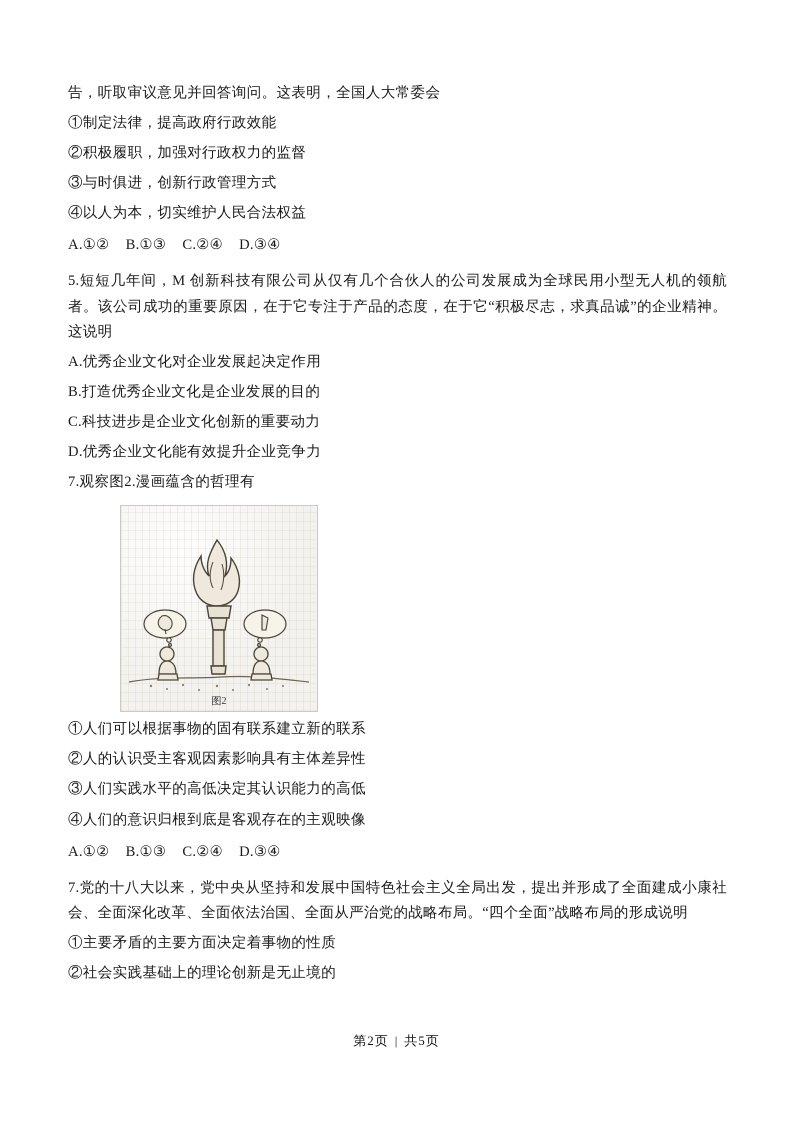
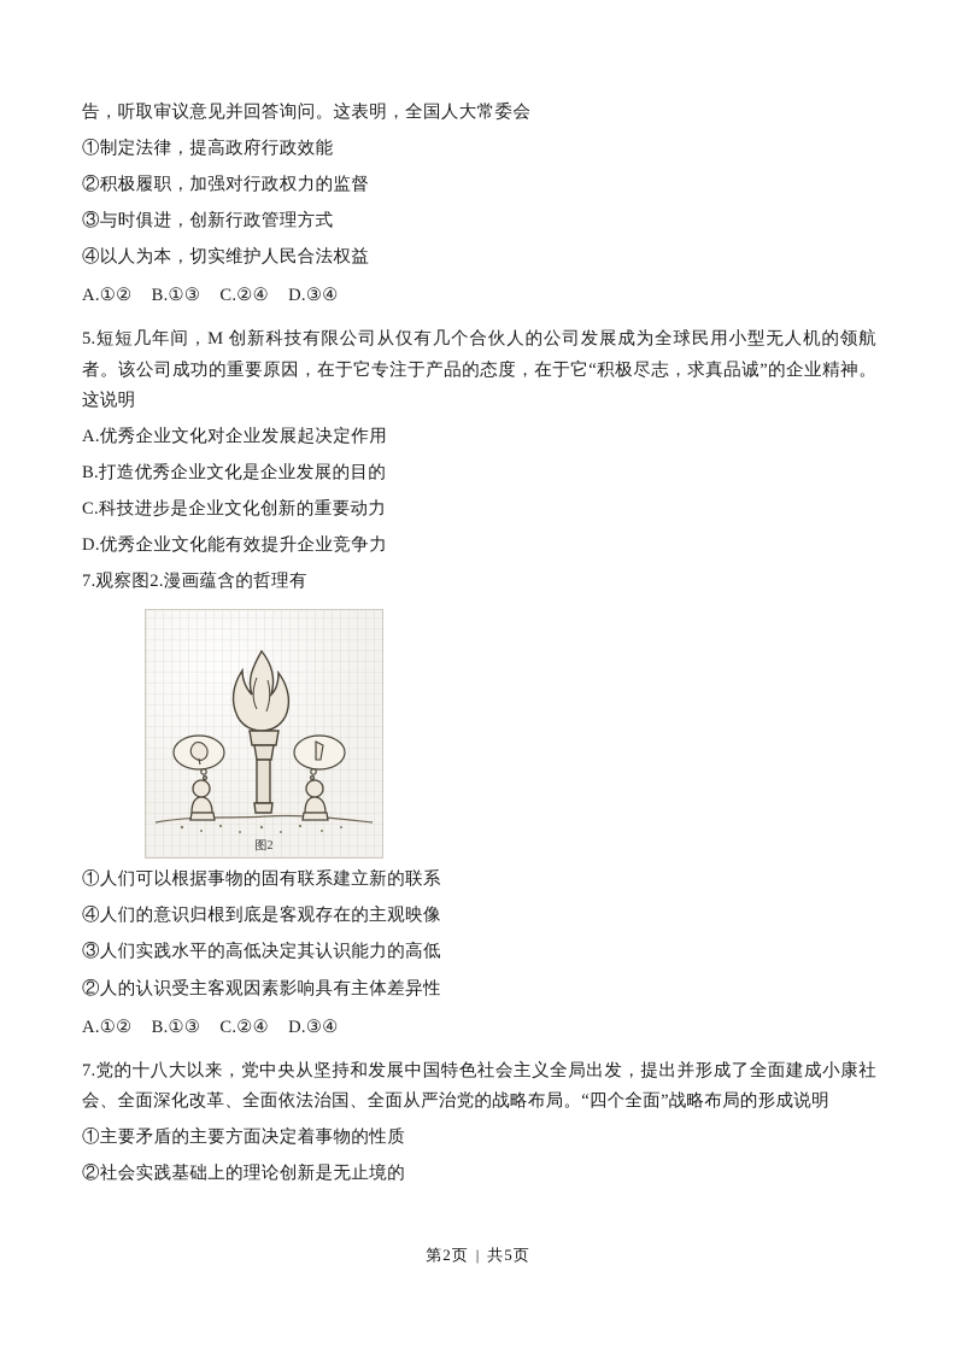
  告，听取审议意见并回答询问。这表明，全国人大常委会
  ①制定法律，提高政府行政效能
  ②积极履职，加强对行政权力的监督
  ③与时俱进，创新行政管理方式
  ④以人为本，切实维护人民合法权益
  A.①② B.①③ C.②④ D.③④
  5.短短几年间，M 创新科技有限公司从仅有几个合伙人的公司发展成为全球民用小型无人机的领航者。该公司成功的重要原因，在于它专注于产品的态度，在于它“积极尽志，求真品诚”的企业精神。这说明
  A.优秀企业文化对企业发展起决定作用
  B.打造优秀企业文化是企业发展的目的
  C.科技进步是企业文化创新的重要动力
  D.优秀企业文化能有效提升企业竞争力
  7.观察图2.漫画蕴含的哲理有
  图2
  ①人们可以根据事物的固有联系建立新的联系
- ②人的认识受主客观因素影响具有主体差异性
+ ④人们的意识归根到底是客观存在的主观映像
  ③人们实践水平的高低决定其认识能力的高低
- ④人们的意识归根到底是客观存在的主观映像
+ ②人的认识受主客观因素影响具有主体差异性
  A.①② B.①③ C.②④ D.③④
  7.党的十八大以来，党中央从坚持和发展中国特色社会主义全局出发，提出并形成了全面建成小康社会、全面深化改革、全面依法治国、全面从严治党的战略布局。“四个全面”战略布局的形成说明
  ①主要矛盾的主要方面决定着事物的性质
  ②社会实践基础上的理论创新是无止境的
  第2页 | 共5页
